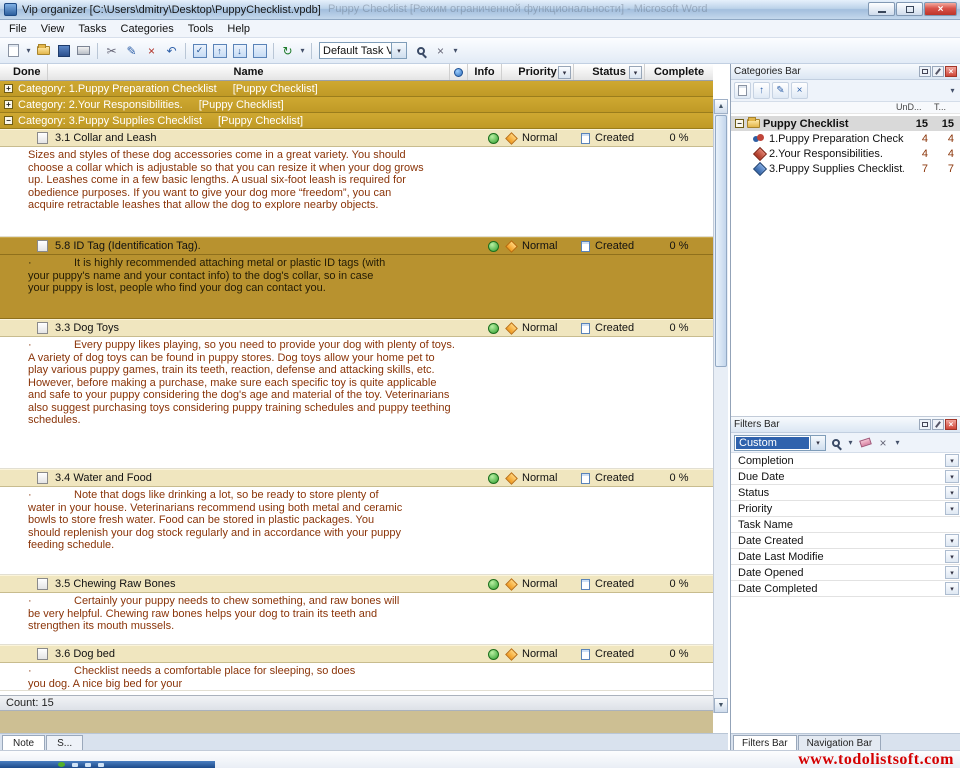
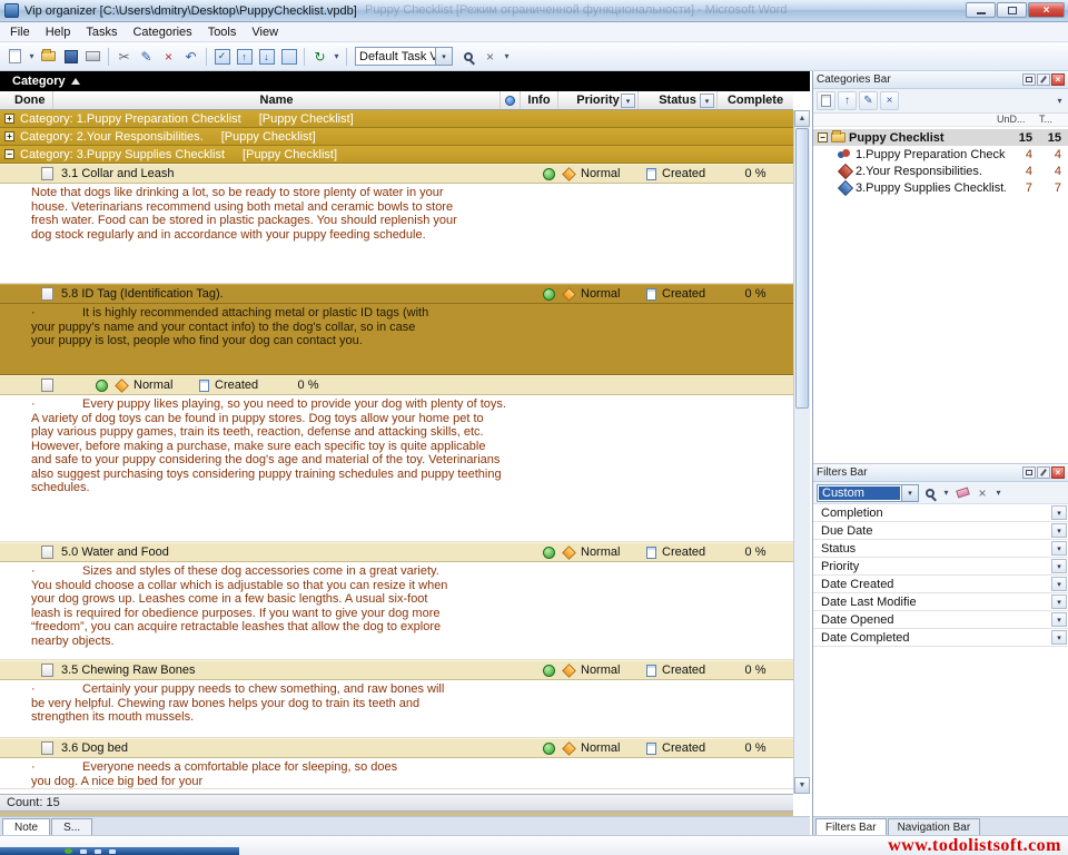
  Vip organizer [C:\Users\dmitry\Desktop\PuppyChecklist.vpdb]
  Puppy Checklist [Режим ограниченной функциональности] - Microsoft Word
  ×
  File
- View
+ Help
  Tasks
  Categories
  Tools
- Help
+ View
  ▾
  ✂
  ✎
  ×
  ↶
  ✓
  ↑
  ↓
  ↻
  ▾
  Default Task
  ×
  ▾
+ Category
  Done
  Name
  Info
  Priority
  Status
  Complete
  +
  Category: 1.Puppy Preparation Checklist
  [Puppy Checklist]
  +
  Category: 2.Your Responsibilities.
  [Puppy Checklist]
  −
  Category: 3.Puppy Supplies Checklist
  [Puppy Checklist]
  3.1 Collar and Leash
  Normal
  Created
  0 %
- Sizes and styles of these dog accessories come in a great variety. You should choose a collar which is adjustable so that you can resize it when your dog grows up. Leashes come in a few basic lengths. A usual six-foot leash is required for obedience purposes. If you want to give your dog more “freedom”, you can acquire retractable leashes that allow the dog to explore nearby objects.
+ Note that dogs like drinking a lot, so be ready to store plenty of water in your house. Veterinarians recommend using both metal and ceramic bowls to store fresh water. Food can be stored in plastic packages. You should replenish your dog stock regularly and in accordance with your puppy feeding schedule.
  5.8 ID Tag (Identification Tag).
  Normal
  Created
  0 %
  ·
  It is highly recommended attaching metal or plastic ID tags (with your puppy's name and your contact info) to the dog's collar, so in case your puppy is lost, people who find your dog can contact you.
- 3.3 Dog Toys
  Normal
  Created
  0 %
  ·
  Every puppy likes playing, so you need to provide your dog with plenty of toys. A variety of dog toys can be found in puppy stores. Dog toys allow your home pet to play various puppy games, train its teeth, reaction, defense and attacking skills, etc. However, before making a purchase, make sure each specific toy is quite applicable and safe to your puppy considering the dog's age and material of the toy. Veterinarians also suggest purchasing toys considering puppy training schedules and puppy teething schedules.
- 3.4 Water and Food
+ 5.0 Water and Food
  Normal
  Created
  0 %
  ·
- Note that dogs like drinking a lot, so be ready to store plenty of water in your house. Veterinarians recommend using both metal and ceramic bowls to store fresh water. Food can be stored in plastic packages. You should replenish your dog stock regularly and in accordance with your puppy feeding schedule.
+ Sizes and styles of these dog accessories come in a great variety. You should choose a collar which is adjustable so that you can resize it when your dog grows up. Leashes come in a few basic lengths. A usual six-foot leash is required for obedience purposes. If you want to give your dog more “freedom”, you can acquire retractable leashes that allow the dog to explore nearby objects.
  3.5 Chewing Raw Bones
  Normal
  Created
  0 %
  ·
  Certainly your puppy needs to chew something, and raw bones will be very helpful. Chewing raw bones helps your dog to train its teeth and strengthen its mouth mussels.
  3.6 Dog bed
  Normal
  Created
  0 %
  ·
- Checklist needs a comfortable place for sleeping, so does you dog. A nice big bed for your
+ Everyone needs a comfortable place for sleeping, so does you dog. A nice big bed for your
  Count: 15
  Note
  S...
  Categories Bar
  ×
  ↑
  ✎
  ×
  ▾
  UnD...
  T...
  −
  Puppy Checklist
  15
  15
  1.Puppy Preparation Check
  4
  4
  2.Your Responsibilities.
  4
  4
  3.Puppy Supplies Checklist.
  7
  7
  Filters Bar
  ×
  Custom
  ▾
  ×
  ▾
  Completion
  Due Date
  Status
  Priority
- Task Name
  Date Created
  Date Last Modifie
  Date Opened
  Date Completed
  Filters Bar
  Navigation Bar
  www.todolistsoft.com
